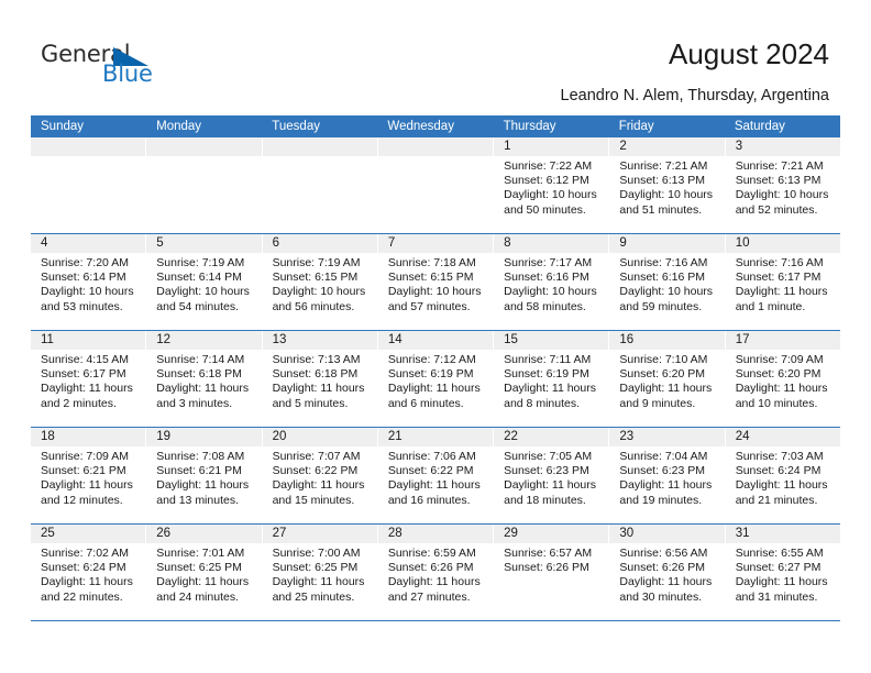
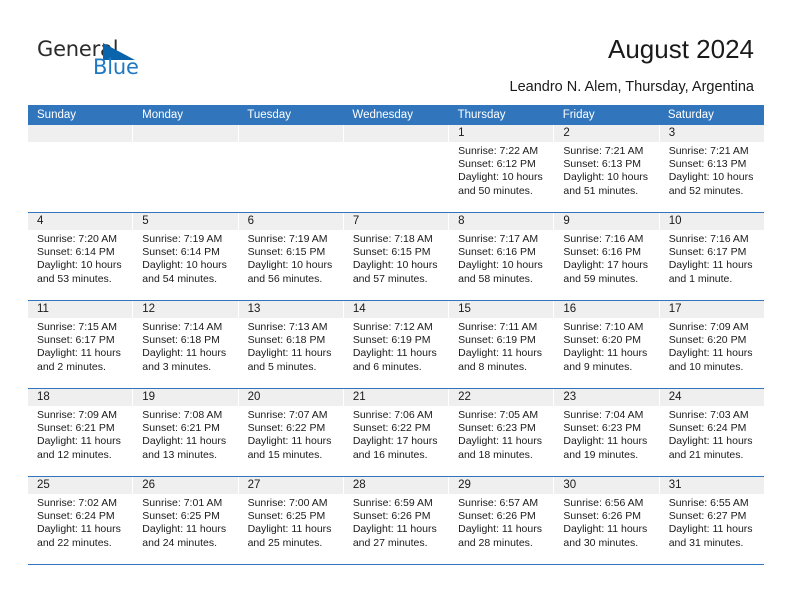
  General
  Blue
  August 2024
  Leandro N. Alem, Thursday, Argentina
  Sunday
  Monday
  Tuesday
  Wednesday
  Thursday
  Friday
  Saturday
  1
  Sunrise: 7:22 AM
  Sunset: 6:12 PM
  Daylight: 10 hours and 50 minutes.
  2
  Sunrise: 7:21 AM
  Sunset: 6:13 PM
  Daylight: 10 hours and 51 minutes.
  3
  Sunrise: 7:21 AM
  Sunset: 6:13 PM
  Daylight: 10 hours and 52 minutes.
  4
  Sunrise: 7:20 AM
  Sunset: 6:14 PM
  Daylight: 10 hours and 53 minutes.
  5
  Sunrise: 7:19 AM
  Sunset: 6:14 PM
  Daylight: 10 hours and 54 minutes.
  6
  Sunrise: 7:19 AM
  Sunset: 6:15 PM
  Daylight: 10 hours and 56 minutes.
  7
  Sunrise: 7:18 AM
  Sunset: 6:15 PM
  Daylight: 10 hours and 57 minutes.
  8
  Sunrise: 7:17 AM
  Sunset: 6:16 PM
  Daylight: 10 hours and 58 minutes.
  9
  Sunrise: 7:16 AM
  Sunset: 6:16 PM
- Daylight: 10 hours and 59 minutes.
+ Daylight: 17 hours and 59 minutes.
  10
  Sunrise: 7:16 AM
  Sunset: 6:17 PM
  Daylight: 11 hours and 1 minute.
  11
- Sunrise: 4:15 AM
+ Sunrise: 7:15 AM
  Sunset: 6:17 PM
  Daylight: 11 hours and 2 minutes.
  12
  Sunrise: 7:14 AM
  Sunset: 6:18 PM
  Daylight: 11 hours and 3 minutes.
  13
  Sunrise: 7:13 AM
  Sunset: 6:18 PM
  Daylight: 11 hours and 5 minutes.
  14
  Sunrise: 7:12 AM
  Sunset: 6:19 PM
  Daylight: 11 hours and 6 minutes.
  15
  Sunrise: 7:11 AM
  Sunset: 6:19 PM
  Daylight: 11 hours and 8 minutes.
  16
  Sunrise: 7:10 AM
  Sunset: 6:20 PM
  Daylight: 11 hours and 9 minutes.
  17
  Sunrise: 7:09 AM
  Sunset: 6:20 PM
  Daylight: 11 hours and 10 minutes.
  18
  Sunrise: 7:09 AM
  Sunset: 6:21 PM
  Daylight: 11 hours and 12 minutes.
  19
  Sunrise: 7:08 AM
  Sunset: 6:21 PM
  Daylight: 11 hours and 13 minutes.
  20
  Sunrise: 7:07 AM
  Sunset: 6:22 PM
  Daylight: 11 hours and 15 minutes.
  21
  Sunrise: 7:06 AM
  Sunset: 6:22 PM
- Daylight: 11 hours and 16 minutes.
+ Daylight: 17 hours and 16 minutes.
  22
  Sunrise: 7:05 AM
  Sunset: 6:23 PM
  Daylight: 11 hours and 18 minutes.
  23
  Sunrise: 7:04 AM
  Sunset: 6:23 PM
  Daylight: 11 hours and 19 minutes.
  24
  Sunrise: 7:03 AM
  Sunset: 6:24 PM
  Daylight: 11 hours and 21 minutes.
  25
  Sunrise: 7:02 AM
  Sunset: 6:24 PM
  Daylight: 11 hours and 22 minutes.
  26
  Sunrise: 7:01 AM
  Sunset: 6:25 PM
  Daylight: 11 hours and 24 minutes.
  27
  Sunrise: 7:00 AM
  Sunset: 6:25 PM
  Daylight: 11 hours and 25 minutes.
  28
  Sunrise: 6:59 AM
  Sunset: 6:26 PM
  Daylight: 11 hours and 27 minutes.
  29
  Sunrise: 6:57 AM
  Sunset: 6:26 PM
+ Daylight: 11 hours and 28 minutes.
  30
  Sunrise: 6:56 AM
  Sunset: 6:26 PM
  Daylight: 11 hours and 30 minutes.
  31
  Sunrise: 6:55 AM
  Sunset: 6:27 PM
  Daylight: 11 hours and 31 minutes.
